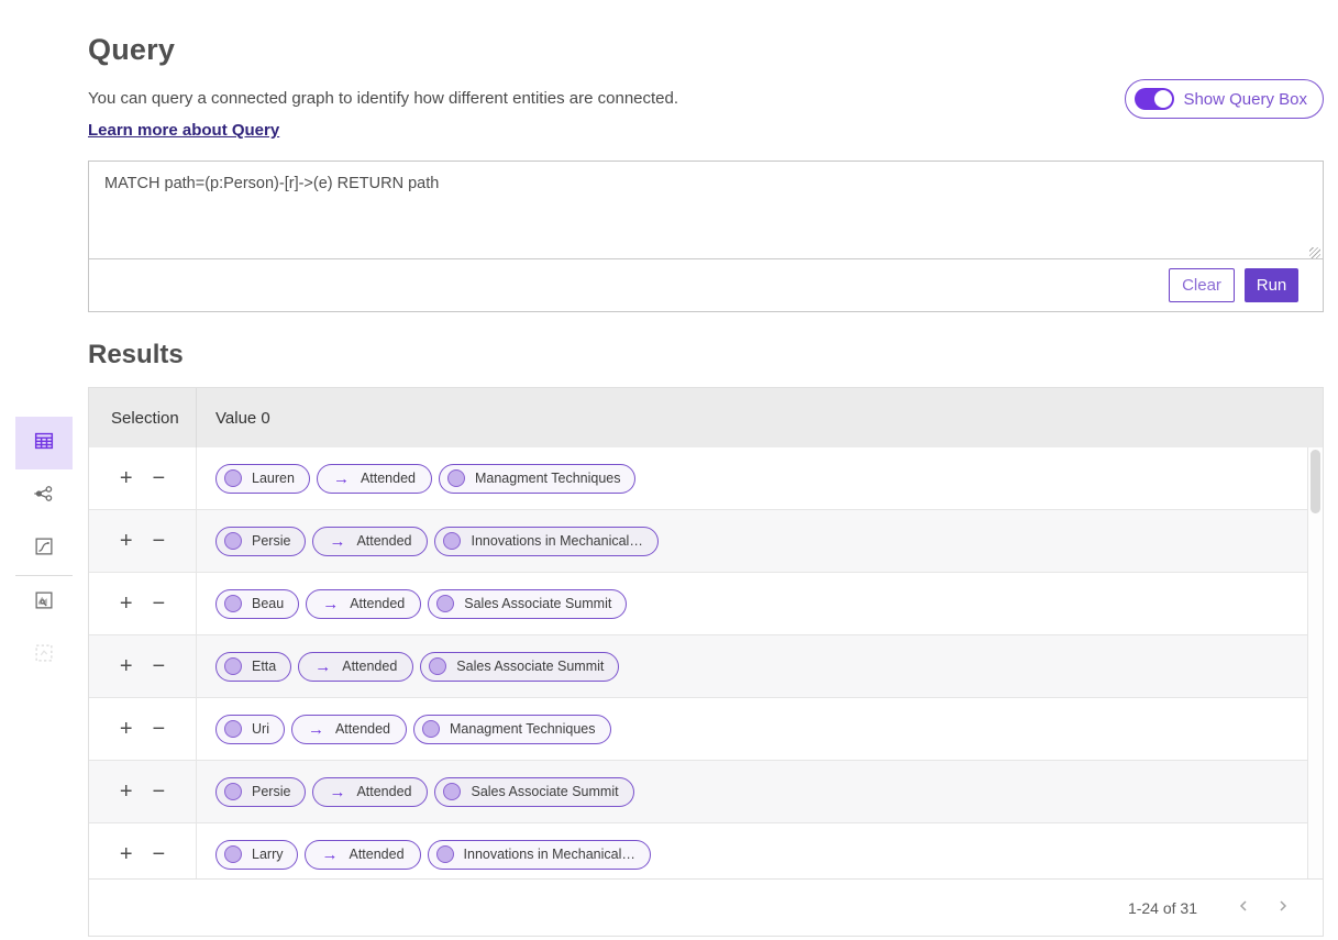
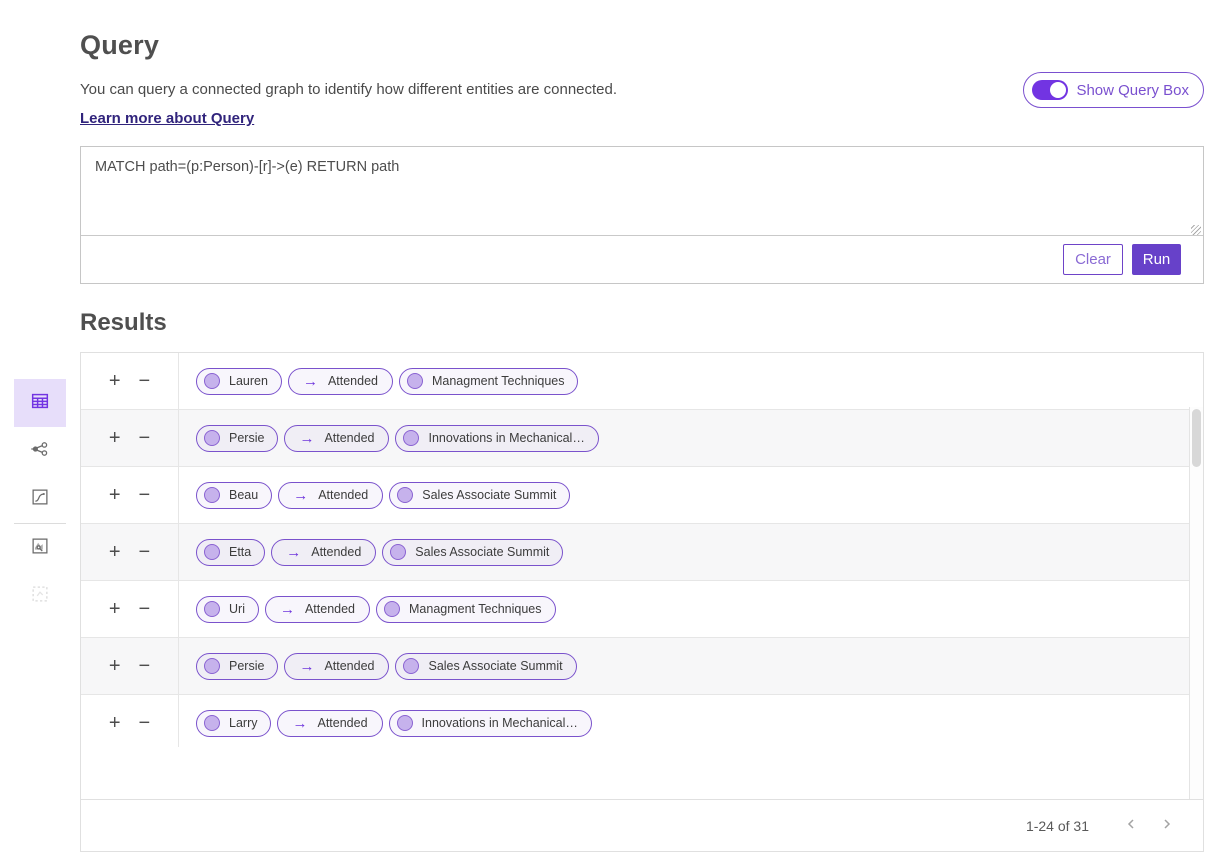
  Query
  You can query a connected graph to identify how different entities are connected.
  Learn more about Query
  Show Query Box
  MATCH path=(p:Person)-[r]->(e) RETURN path
  Clear
  Run
  Results
- Selection
- Value 0
  +
  −
  Lauren
  →
  Attended
  Managment Techniques
  +
  −
  Persie
  →
  Attended
  Innovations in Mechanical…
  +
  −
  Beau
  →
  Attended
  Sales Associate Summit
  +
  −
  Etta
  →
  Attended
  Sales Associate Summit
  +
  −
  Uri
  →
  Attended
  Managment Techniques
  +
  −
  Persie
  →
  Attended
  Sales Associate Summit
  +
  −
  Larry
  →
  Attended
  Innovations in Mechanical…
  1-24 of 31
